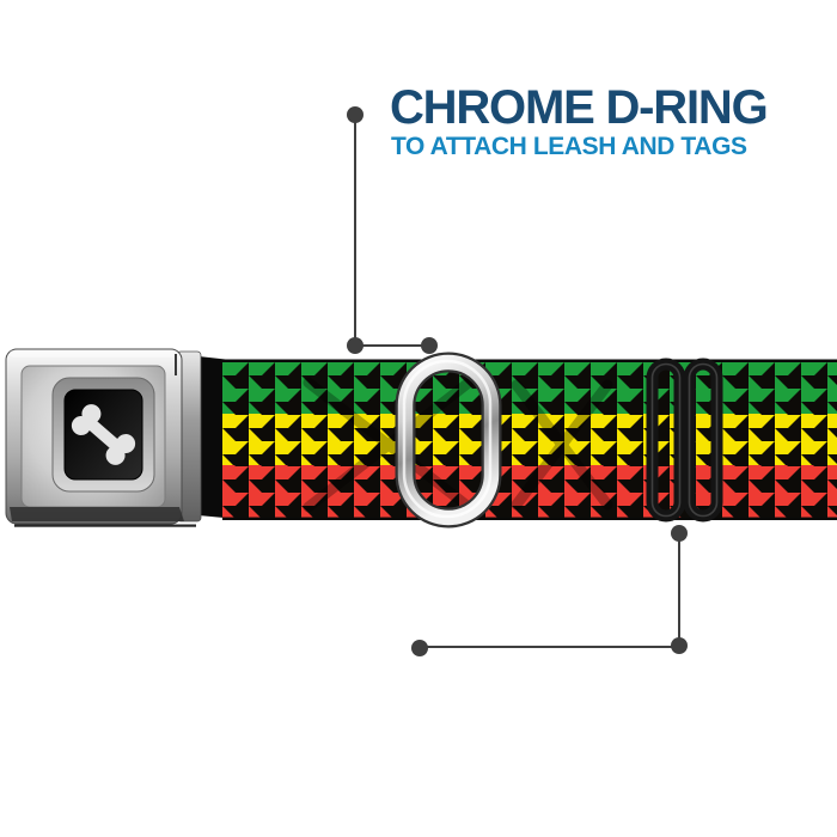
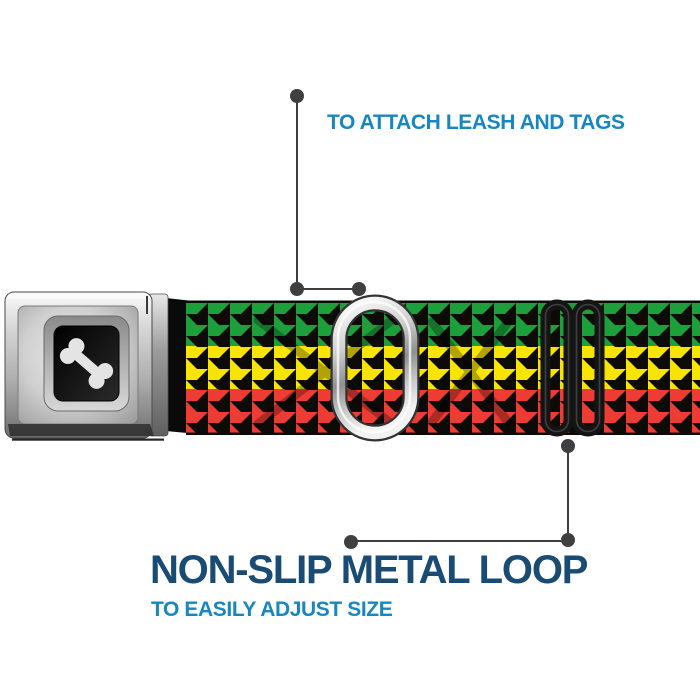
- CHROME D-RING
  TO ATTACH LEASH AND TAGS
+ NON-SLIP METAL LOOP
+ TO EASILY ADJUST SIZE
